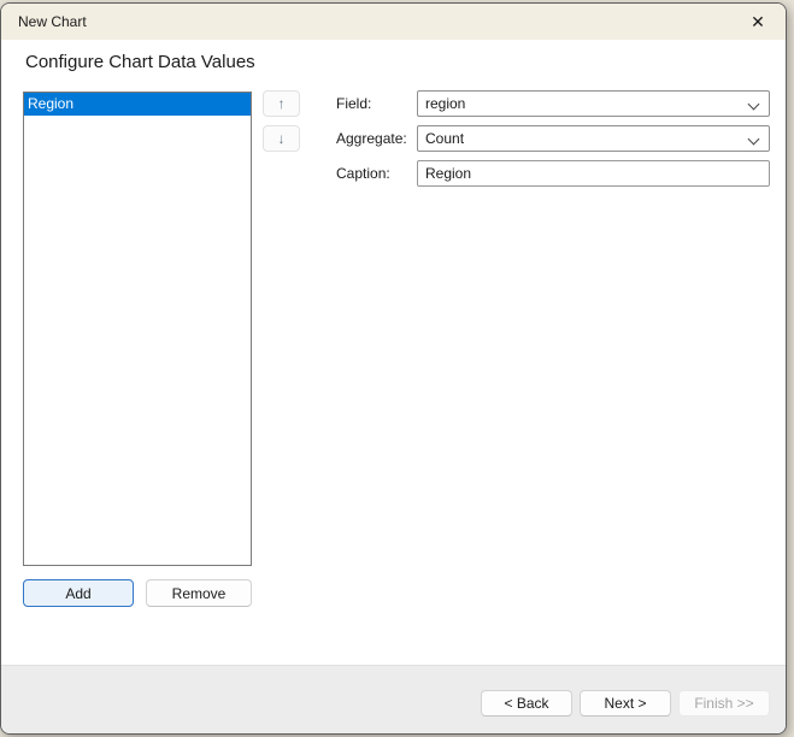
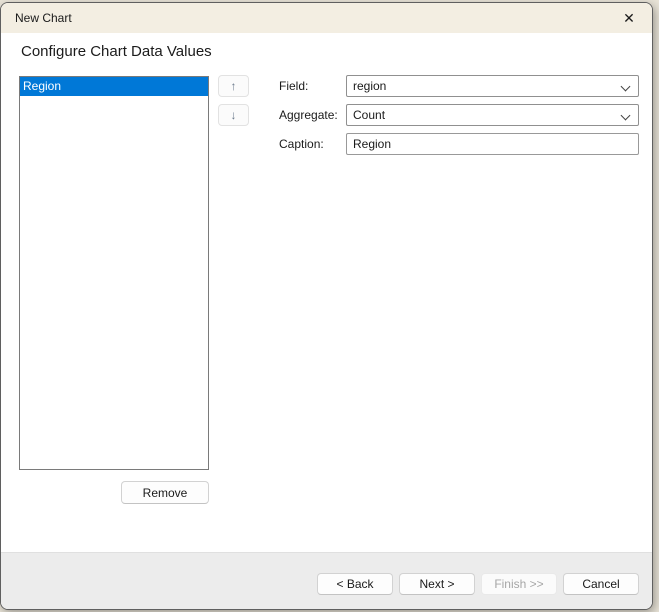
  New Chart
  ✕
  Configure Chart Data Values
  Region
  ↑
  ↓
  Field:
  Aggregate:
  Caption:
  region
  Count
  Region
- Add
  Remove
  < Back
  Next >
  Finish >>
+ Cancel
